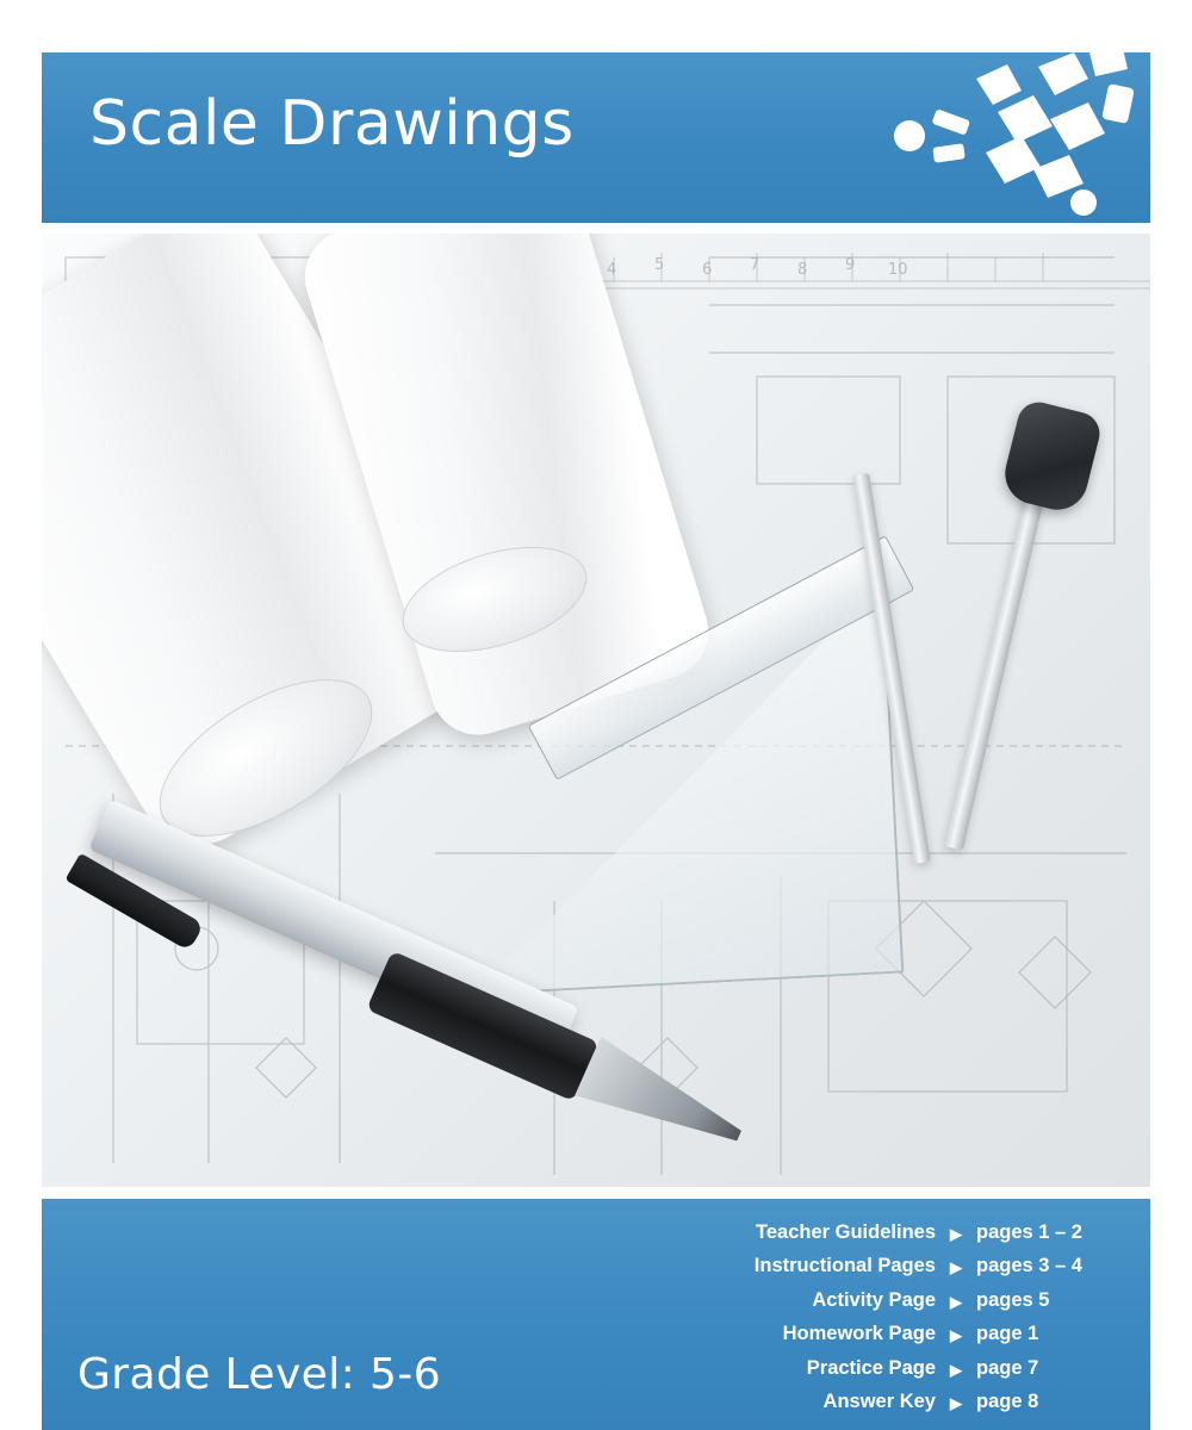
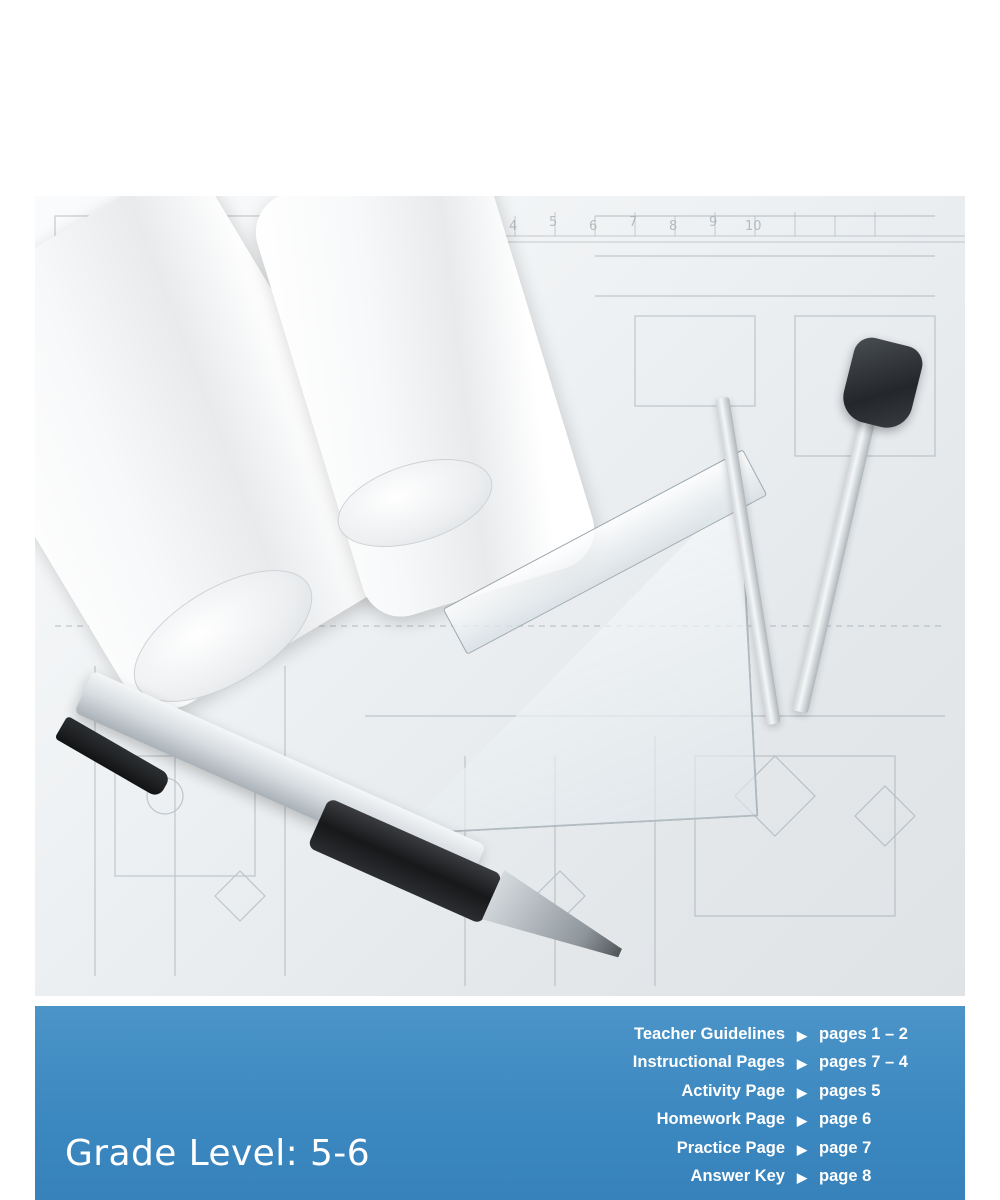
- Scale Drawings
  4
  5
  6
  7
  8
  9
  10
  Grade Level: 5-6
  Teacher Guidelines
  ▶
  pages 1 – 2
  Instructional Pages
  ▶
- pages 3 – 4
+ pages 7 – 4
  Activity Page
  ▶
  pages 5
  Homework Page
  ▶
- page 1
+ page 6
  Practice Page
  ▶
  page 7
  Answer Key
  ▶
  page 8
